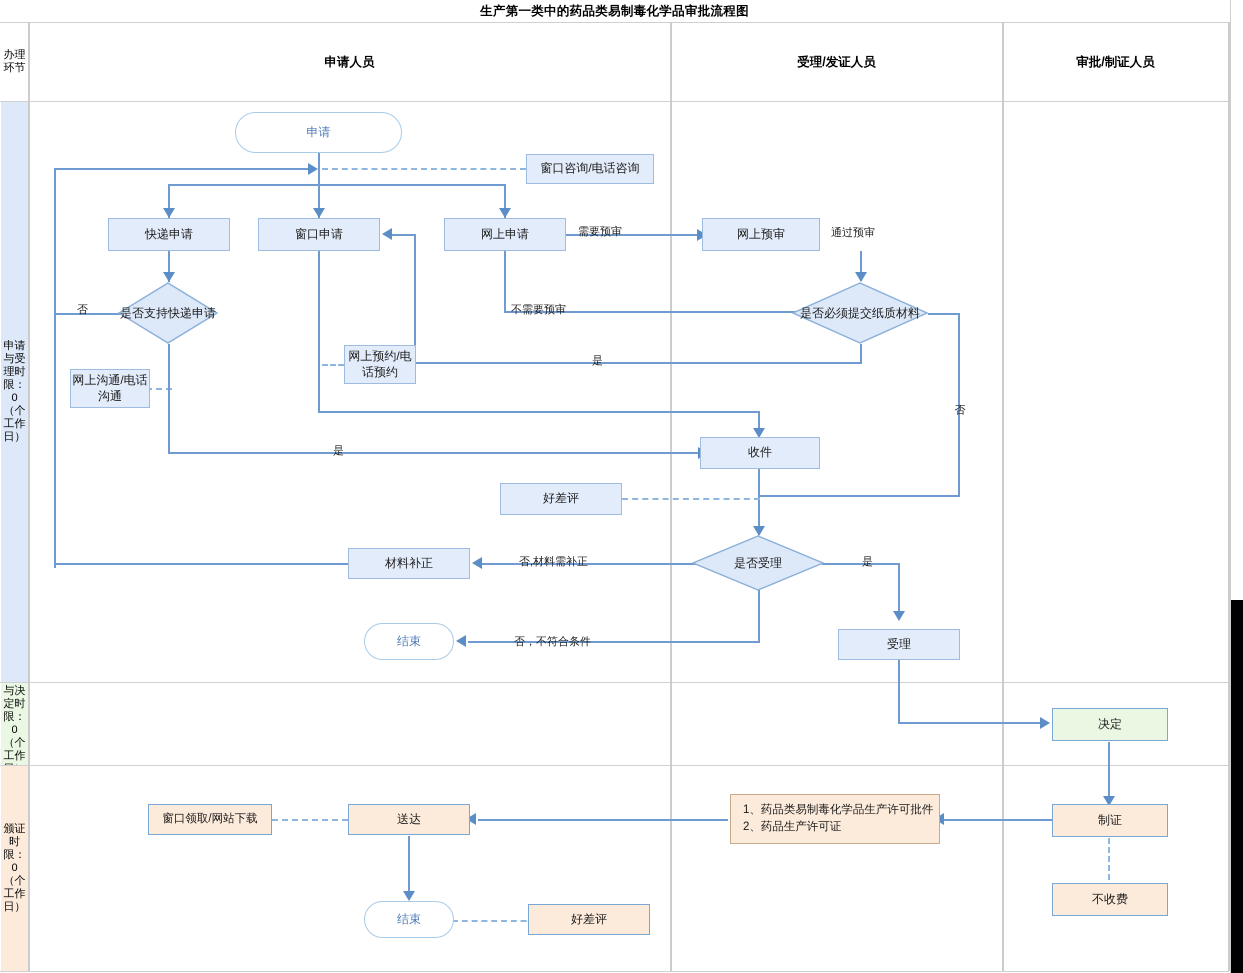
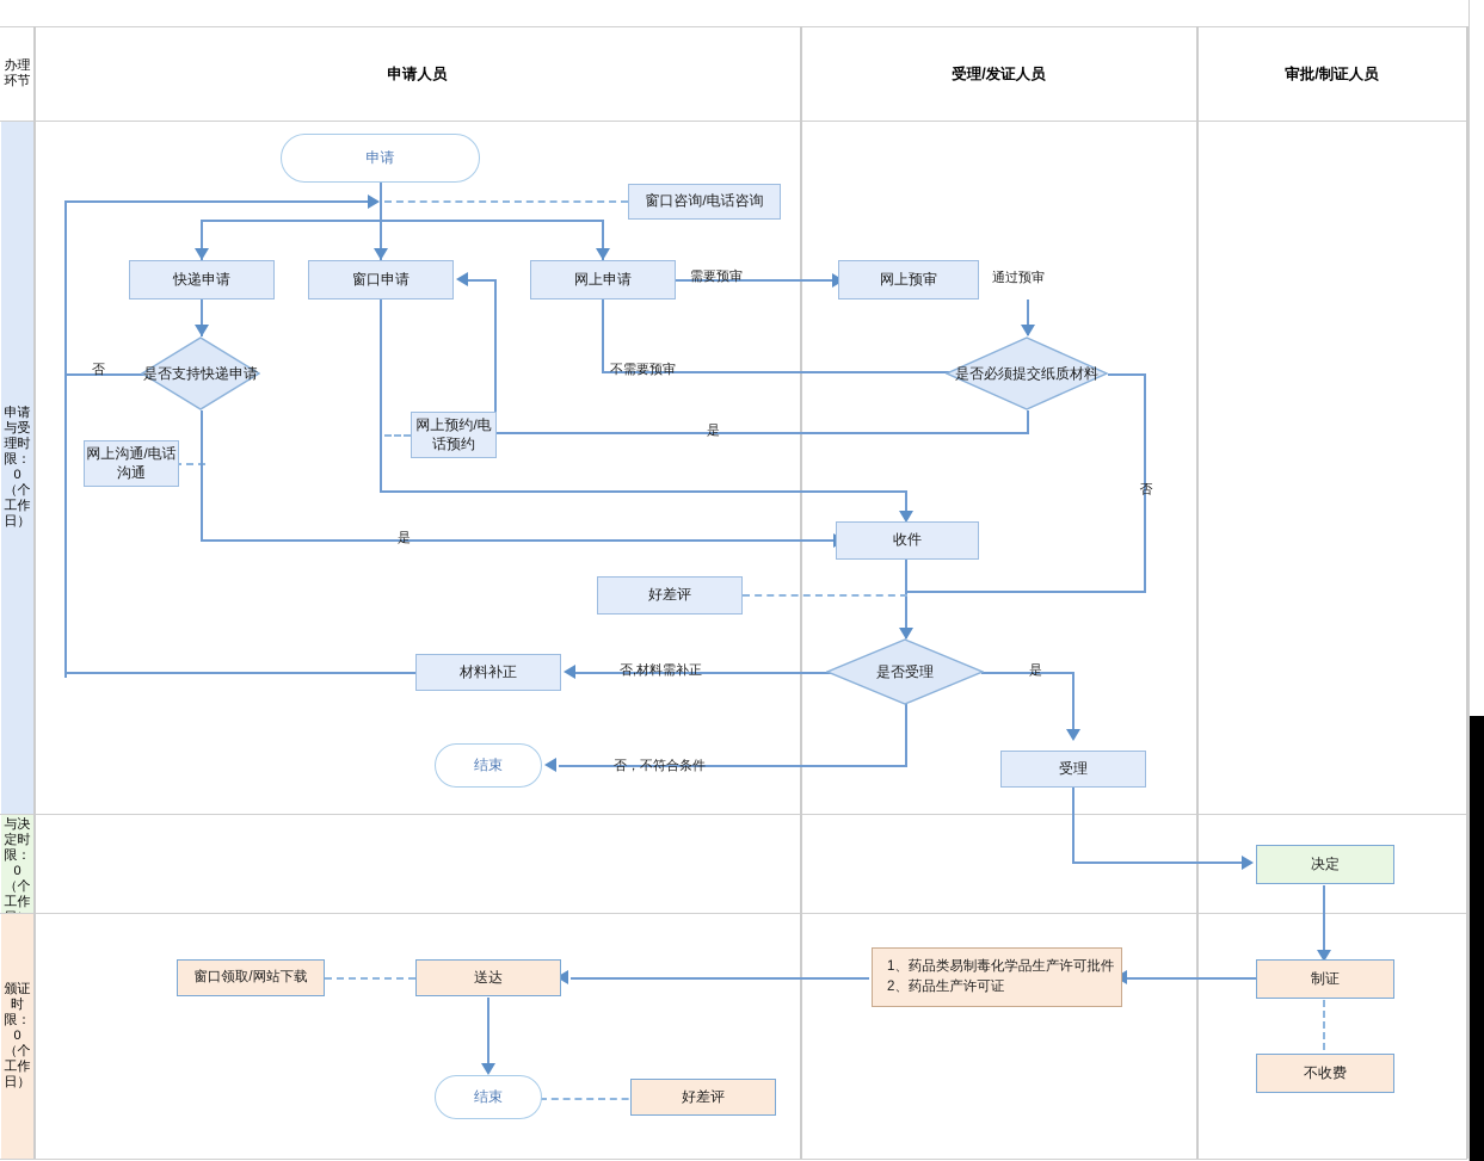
- 生产第一类中的药品类易制毒化学品审批流程图
  办理环节
  申请人员
  受理/发证人员
  审批/制证人员
  申请与受理时限：0（个工作日）
  与决定时限：0（个工作
  颁证时限：0（个工作日）
  否
  是
  需要预审
  不需要预审
  通过预审
  是
  否,材料需补正
  否，不符合条件
  是
  申请
  窗口咨询/电话咨询
  快递申请
  窗口申请
  网上申请
  网上预审
  是否支持快递申请
  是否必须提交纸质材料
  网上沟通/电话沟通
  网上预约/电话预约
  收件
  好差评
  是否受理
  材料补正
  结束
  受理
  决定
  制证
  不收费
  1、药品类易制毒化学品生产许可批件
  2、药品生产许可证
  送达
  窗口领取/网站下载
  结束
  好差评
